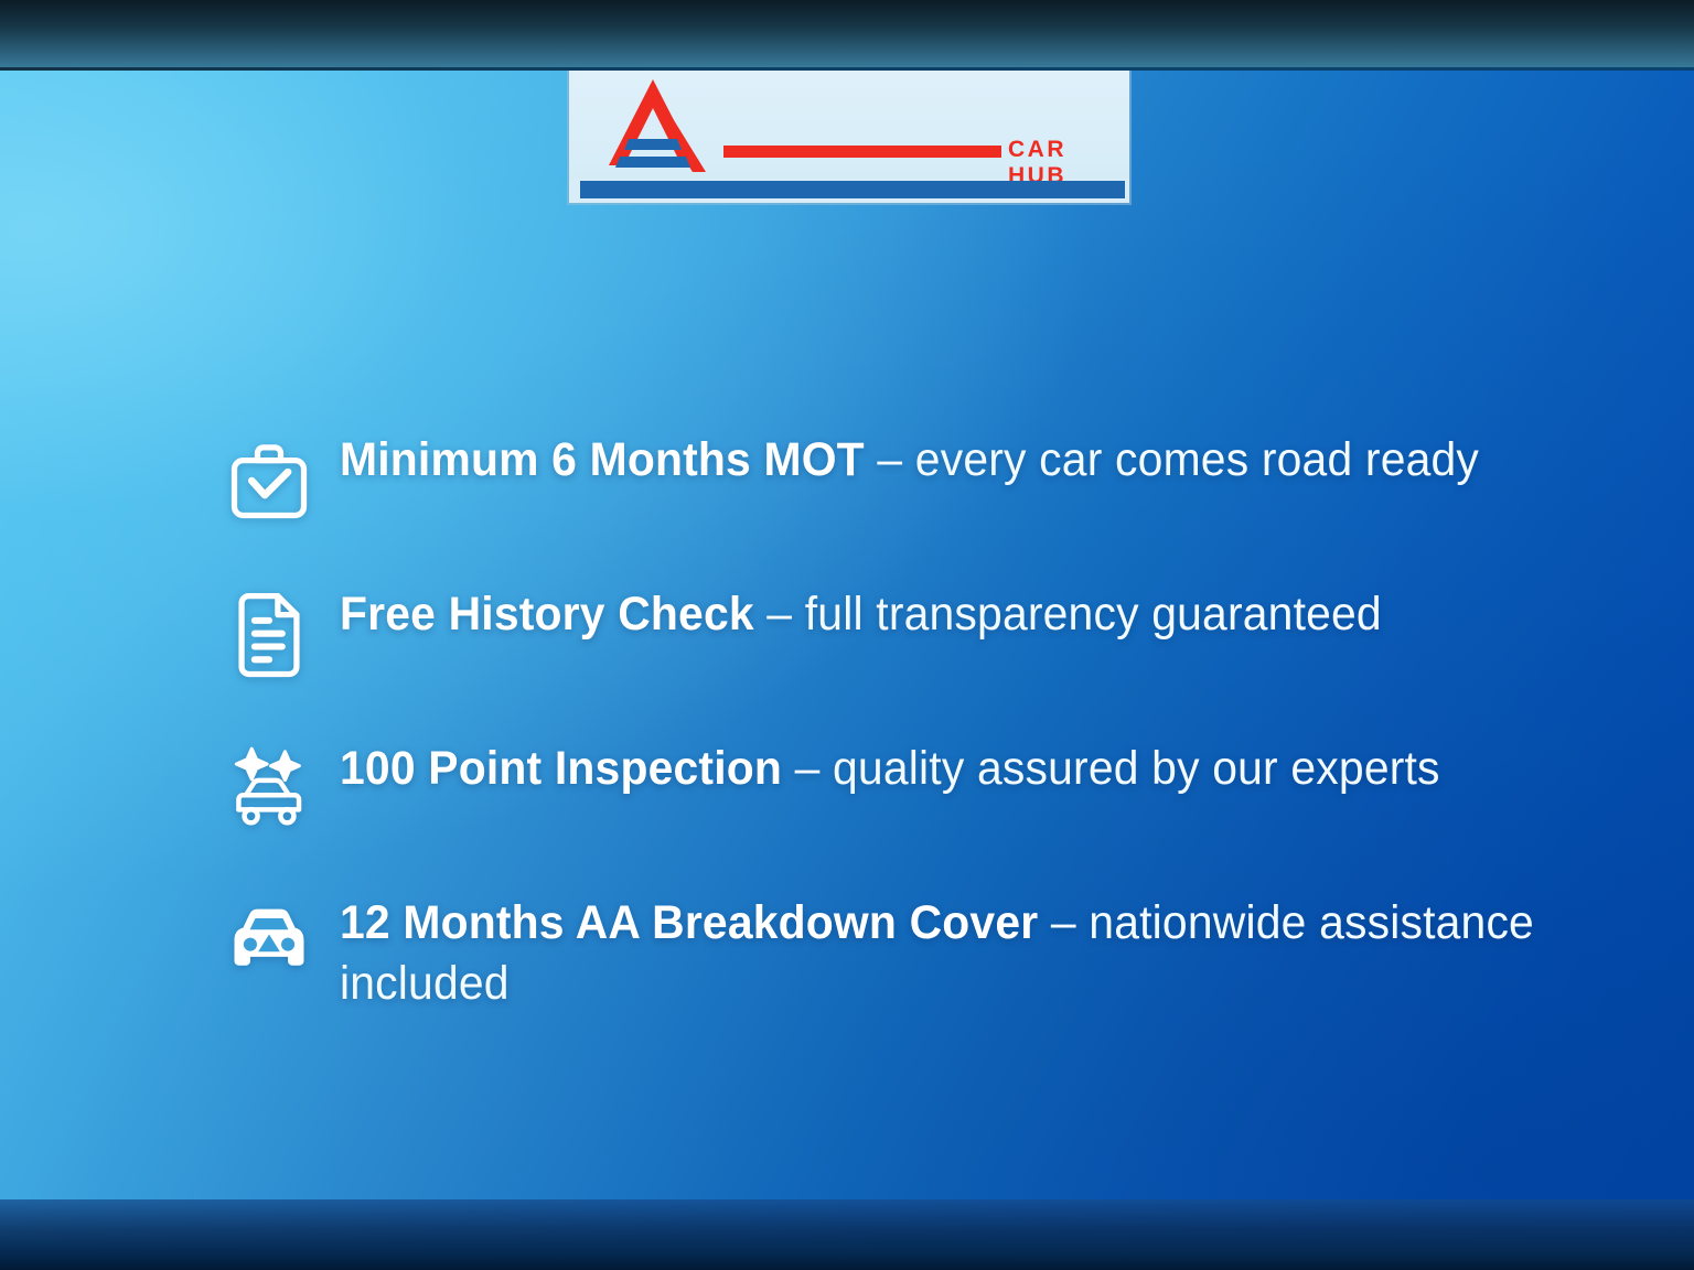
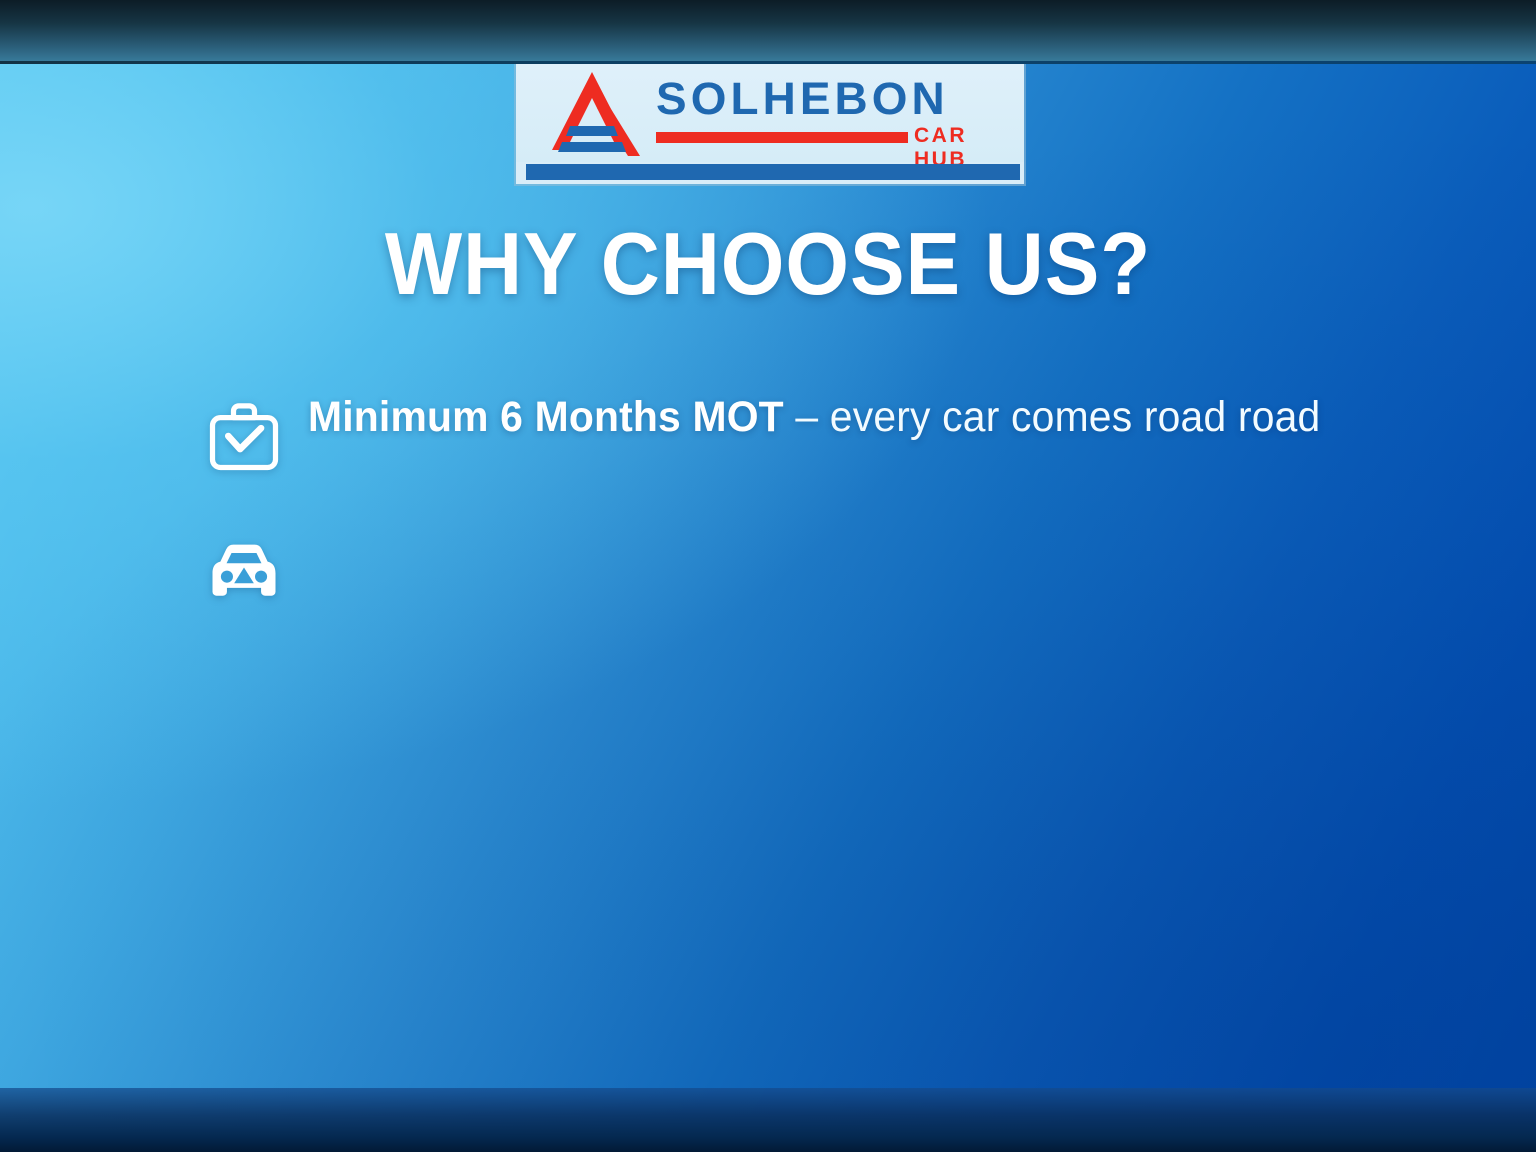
+ SOLHEBON
  CAR HUB
+ WHY CHOOSE US?
- Minimum 6 Months MOT – every car comes road ready
+ Minimum 6 Months MOT – every car comes road road
- Free History Check – full transparency guaranteed
- 100 Point Inspection – quality assured by our experts
- 12 Months AA Breakdown Cover – nationwide assistance included
